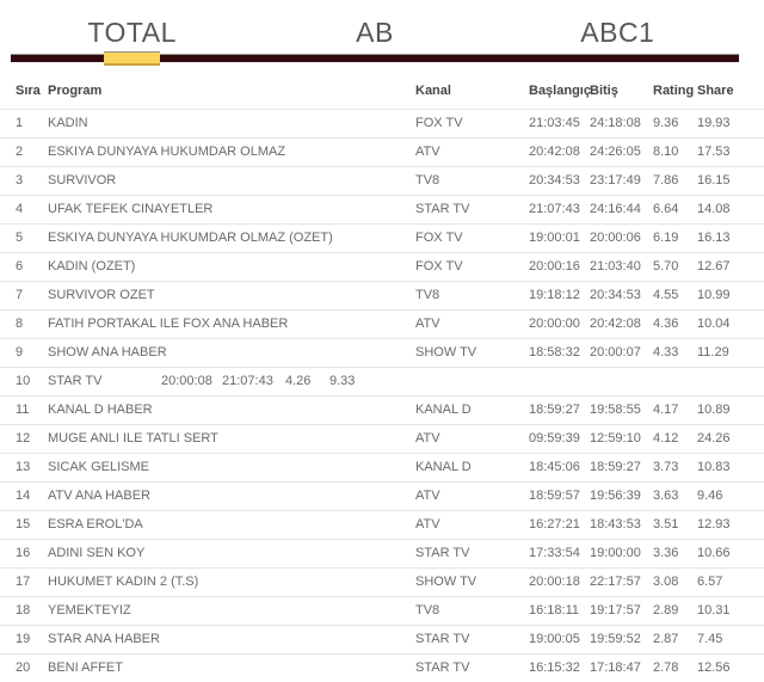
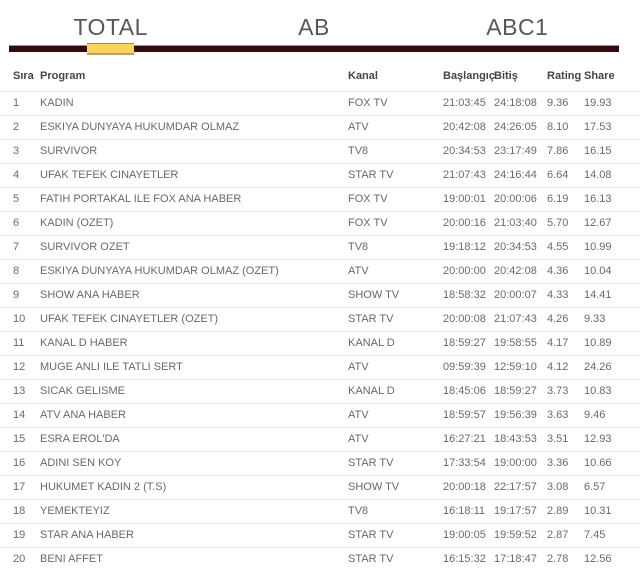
  TOTAL
  AB
  ABC1
  Sıra
  Program
  Kanal
  Başlangıç
  Bitiş
  Rating
  Share
  1
  KADIN
  FOX TV
  21:03:45
  24:18:08
  9.36
  19.93
  2
  ESKIYA DUNYAYA HUKUMDAR OLMAZ
  ATV
  20:42:08
  24:26:05
  8.10
  17.53
  3
  SURVIVOR
  TV8
  20:34:53
  23:17:49
  7.86
  16.15
  4
  UFAK TEFEK CINAYETLER
  STAR TV
  21:07:43
  24:16:44
  6.64
  14.08
  5
- ESKIYA DUNYAYA HUKUMDAR OLMAZ (OZET)
+ FATIH PORTAKAL ILE FOX ANA HABER
  FOX TV
  19:00:01
  20:00:06
  6.19
  16.13
  6
  KADIN (OZET)
  FOX TV
  20:00:16
  21:03:40
  5.70
  12.67
  7
  SURVIVOR OZET
  TV8
  19:18:12
  20:34:53
  4.55
  10.99
  8
- FATIH PORTAKAL ILE FOX ANA HABER
+ ESKIYA DUNYAYA HUKUMDAR OLMAZ (OZET)
  ATV
  20:00:00
  20:42:08
  4.36
  10.04
  9
  SHOW ANA HABER
  SHOW TV
  18:58:32
  20:00:07
  4.33
- 11.29
+ 14.41
  10
+ UFAK TEFEK CINAYETLER (OZET)
  STAR TV
  20:00:08
  21:07:43
  4.26
  9.33
  11
  KANAL D HABER
  KANAL D
  18:59:27
  19:58:55
  4.17
  10.89
  12
  MUGE ANLI ILE TATLI SERT
  ATV
  09:59:39
  12:59:10
  4.12
  24.26
  13
  SICAK GELISME
  KANAL D
  18:45:06
  18:59:27
  3.73
  10.83
  14
  ATV ANA HABER
  ATV
  18:59:57
  19:56:39
  3.63
  9.46
  15
  ESRA EROL'DA
  ATV
  16:27:21
  18:43:53
  3.51
  12.93
  16
  ADINI SEN KOY
  STAR TV
  17:33:54
  19:00:00
  3.36
  10.66
  17
  HUKUMET KADIN 2 (T.S)
  SHOW TV
  20:00:18
  22:17:57
  3.08
  6.57
  18
  YEMEKTEYIZ
  TV8
  16:18:11
  19:17:57
  2.89
  10.31
  19
  STAR ANA HABER
  STAR TV
  19:00:05
  19:59:52
  2.87
  7.45
  20
  BENI AFFET
  STAR TV
  16:15:32
  17:18:47
  2.78
  12.56
